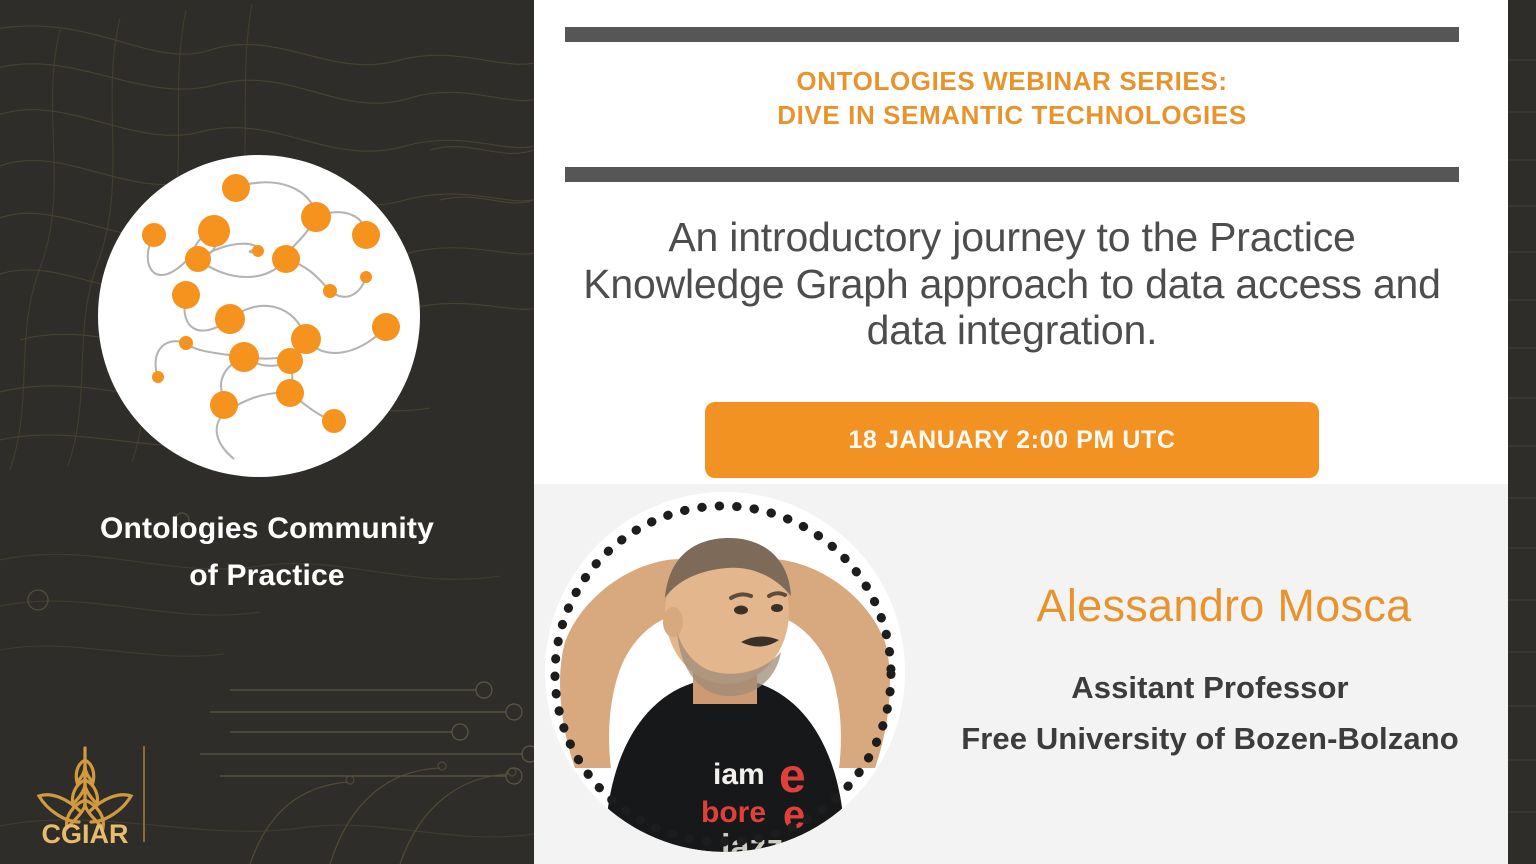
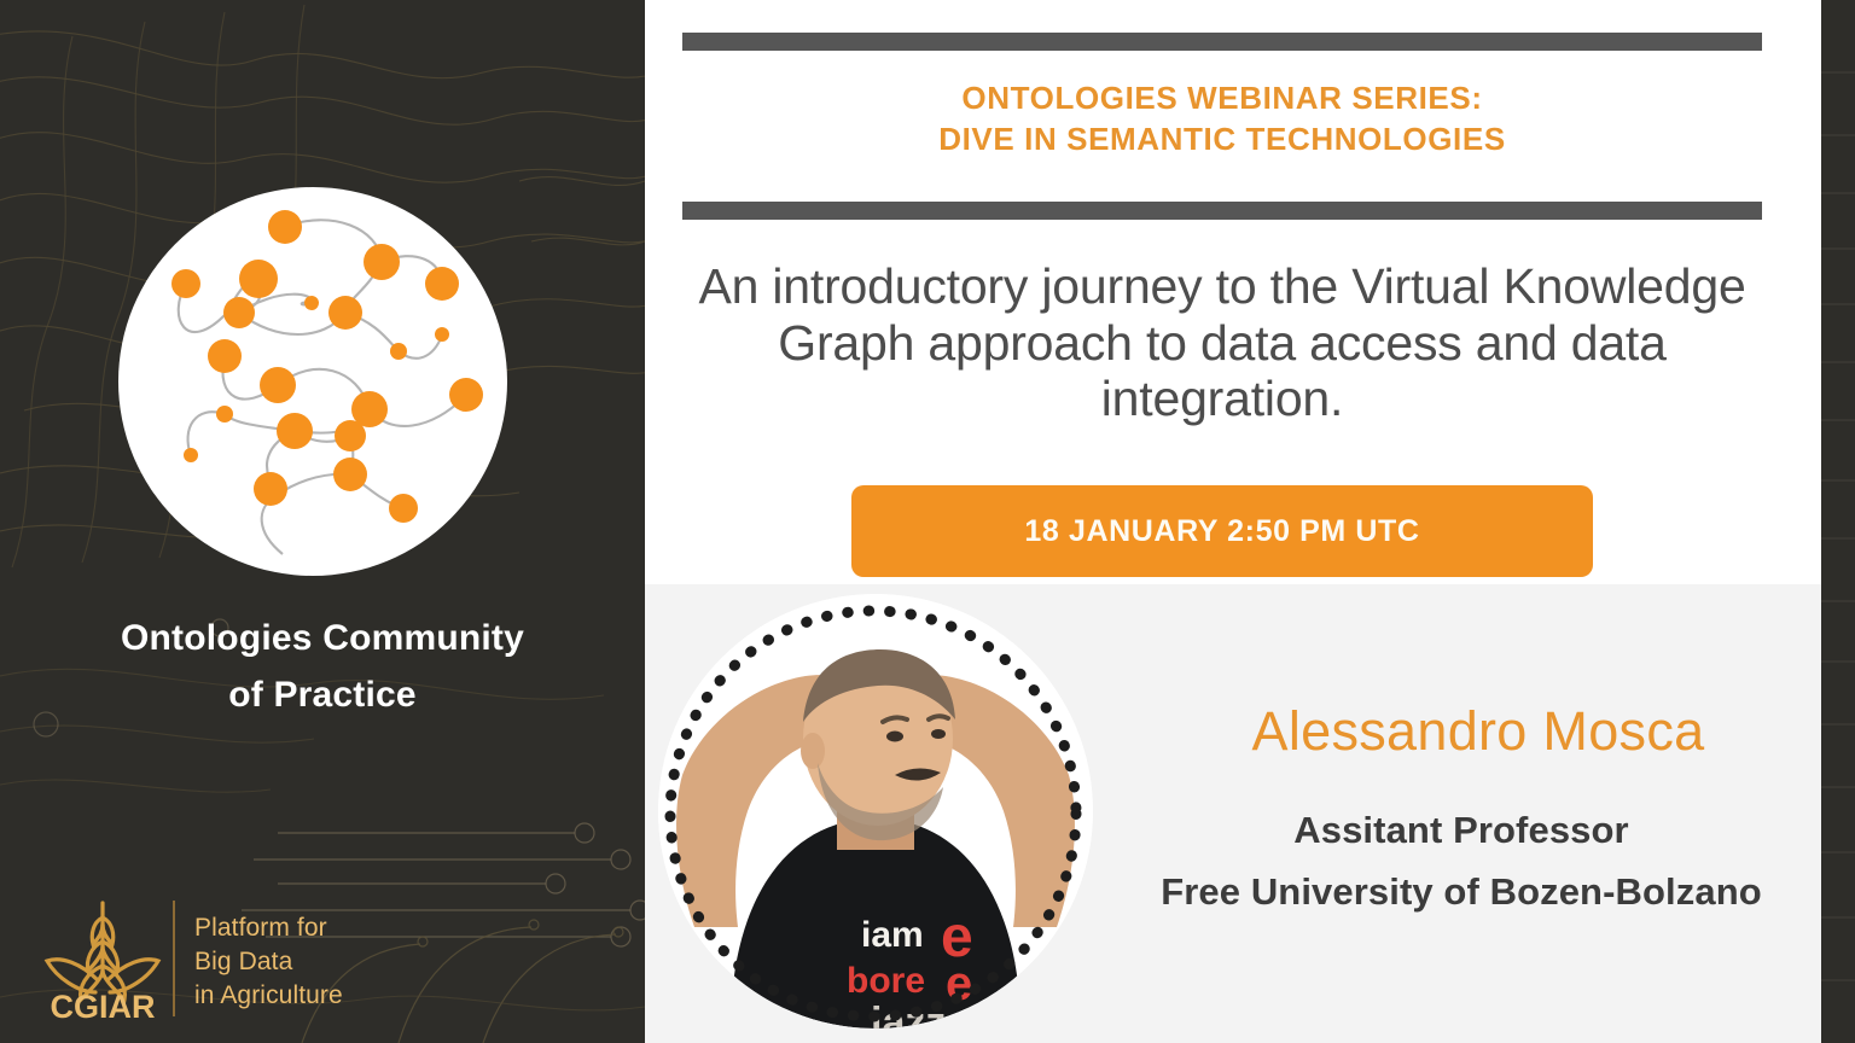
  Ontologies Community
  of Practice
  CGIAR
+ Platform for
+ Big Data
+ in Agriculture
  ONTOLOGIES WEBINAR SERIES:
  DIVE IN SEMANTIC TECHNOLOGIES
- An introductory journey to the Practice Knowledge Graph approach to data access and data integration.
+ An introductory journey to the Virtual Knowledge Graph approach to data access and data integration.
- 18 JANUARY 2:00 PM UTC
+ 18 JANUARY 2:50 PM UTC
  iam
  e
  bore
  e
  jaz
  Alessandro Mosca
  Assitant Professor
  Free University of Bozen-Bolzano
